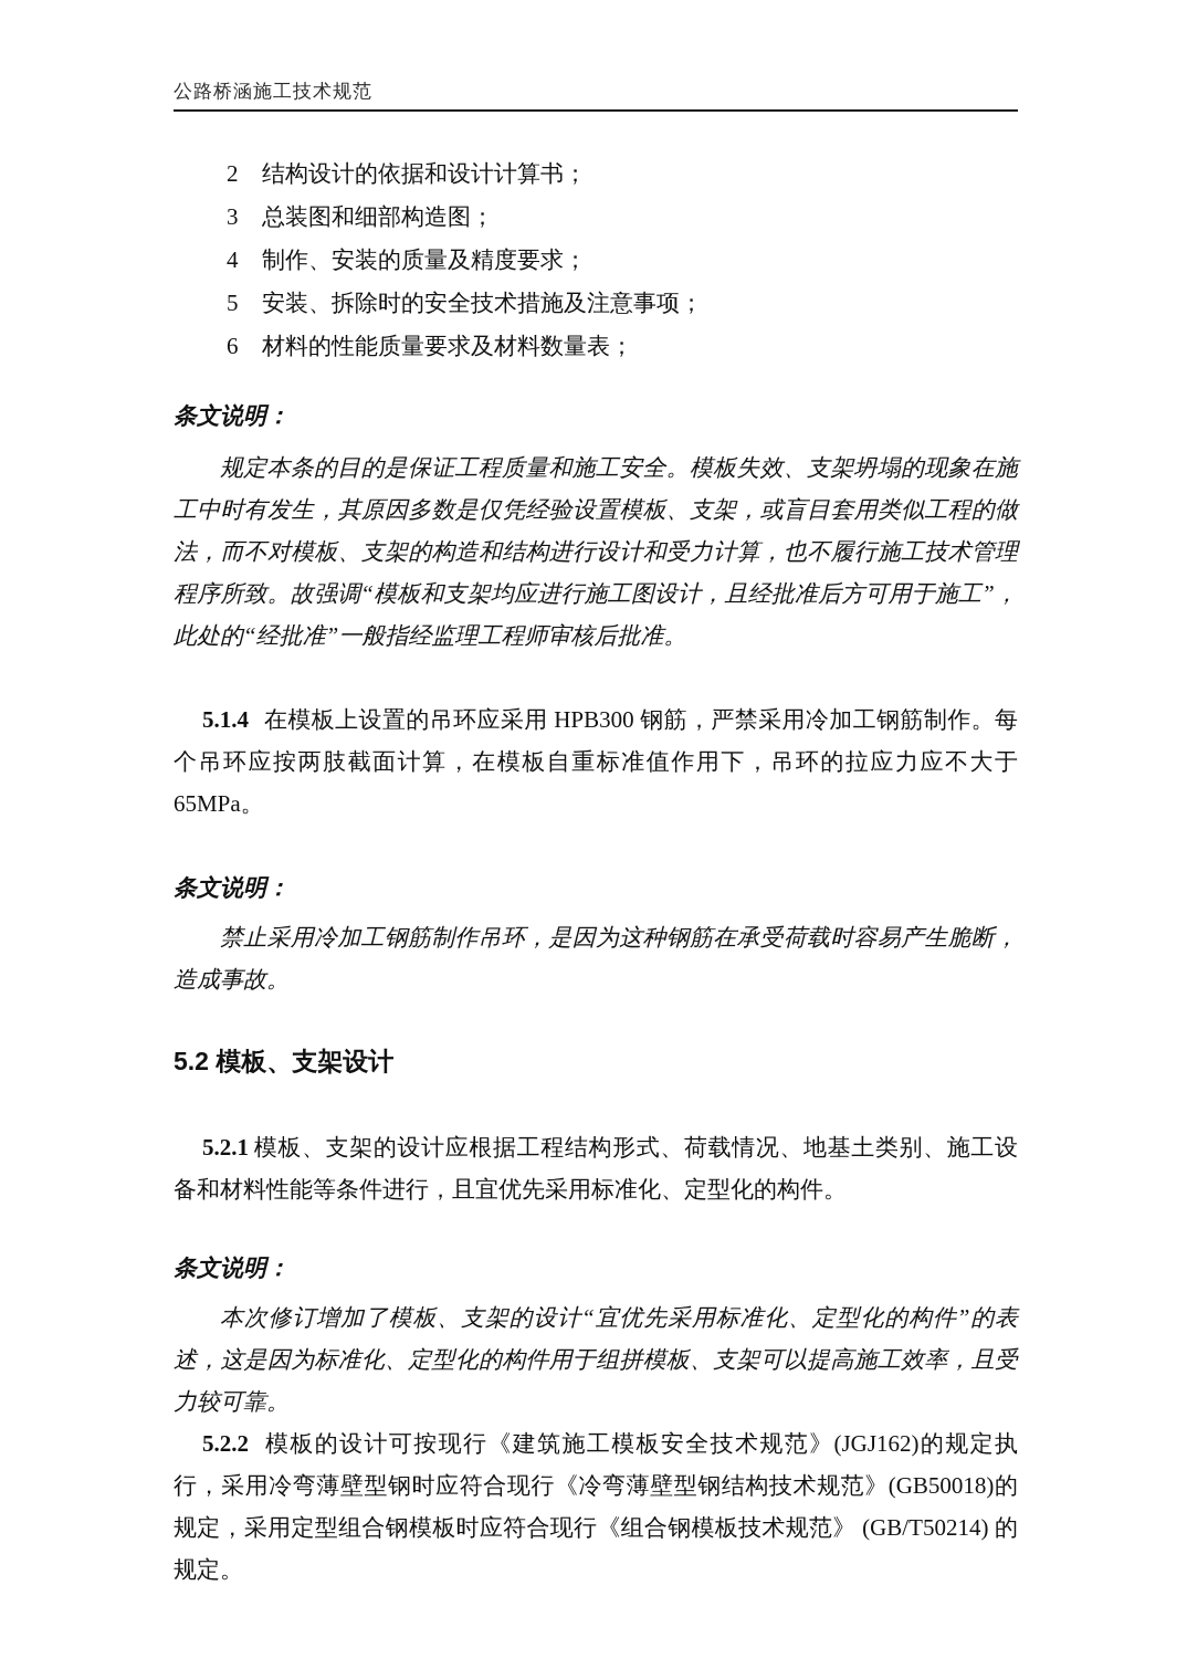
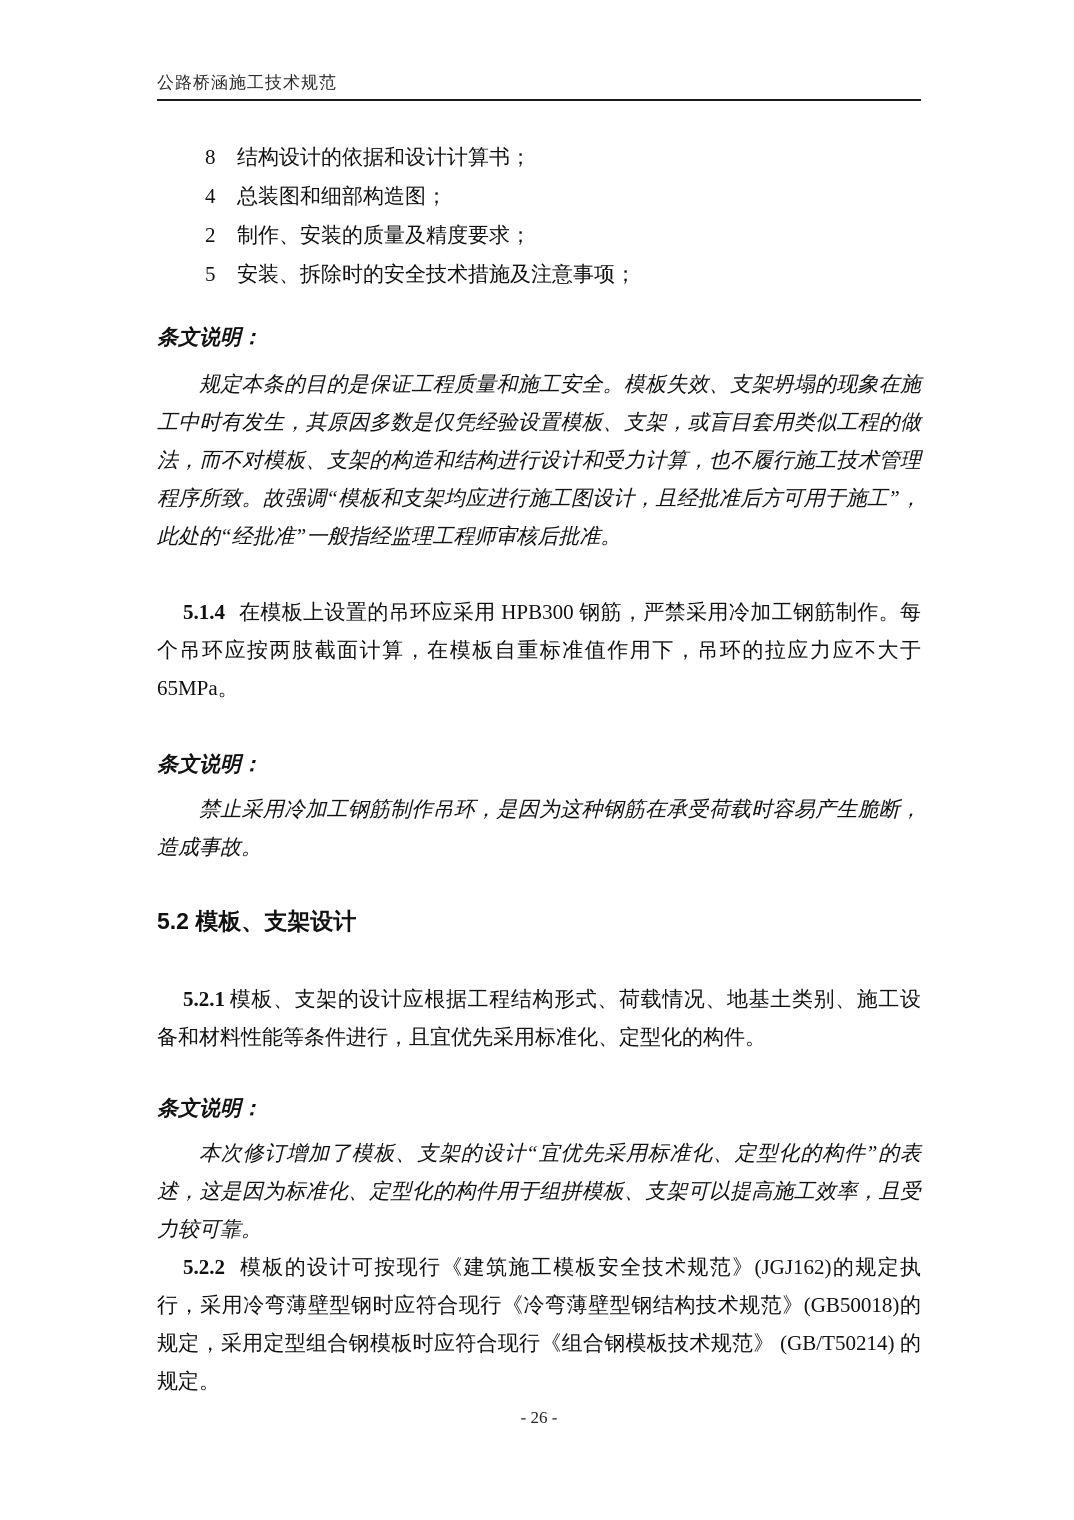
  公路桥涵施工技术规范
- 2 结构设计的依据和设计计算书；
+ 8 结构设计的依据和设计计算书；
- 3 总装图和细部构造图；
+ 4 总装图和细部构造图；
- 4 制作、安装的质量及精度要求；
+ 2 制作、安装的质量及精度要求；
  5 安装、拆除时的安全技术措施及注意事项；
- 6 材料的性能质量要求及材料数量表；
  条文说明：
  规定本条的目的是保证工程质量和施工安全。模板失效、支架坍塌的现象在施工中时有发生，其原因多数是仅凭经验设置模板、支架，或盲目套用类似工程的做法，而不对模板、支架的构造和结构进行设计和受力计算，也不履行施工技术管理程序所致。故强调“模板和支架均应进行施工图设计，且经批准后方可用于施工”，此处的“经批准”一般指经监理工程师审核后批准。
  5.1.4 在模板上设置的吊环应采用 HPB300 钢筋，严禁采用冷加工钢筋制作。每个吊环应按两肢截面计算，在模板自重标准值作用下，吊环的拉应力应不大于 65MPa。
  条文说明：
  禁止采用冷加工钢筋制作吊环，是因为这种钢筋在承受荷载时容易产生脆断，造成事故。
  5.2 模板、支架设计
  5.2.1 模板、支架的设计应根据工程结构形式、荷载情况、地基土类别、施工设备和材料性能等条件进行，且宜优先采用标准化、定型化的构件。
  条文说明：
  本次修订增加了模板、支架的设计“宜优先采用标准化、定型化的构件”的表述，这是因为标准化、定型化的构件用于组拼模板、支架可以提高施工效率，且受力较可靠。
  5.2.2 模板的设计可按现行《建筑施工模板安全技术规范》(JGJ162)的规定执行，采用冷弯薄壁型钢时应符合现行《冷弯薄壁型钢结构技术规范》(GB50018)的规定，采用定型组合钢模板时应符合现行《组合钢模板技术规范》 (GB/T50214) 的规定。
+ - 26 -
